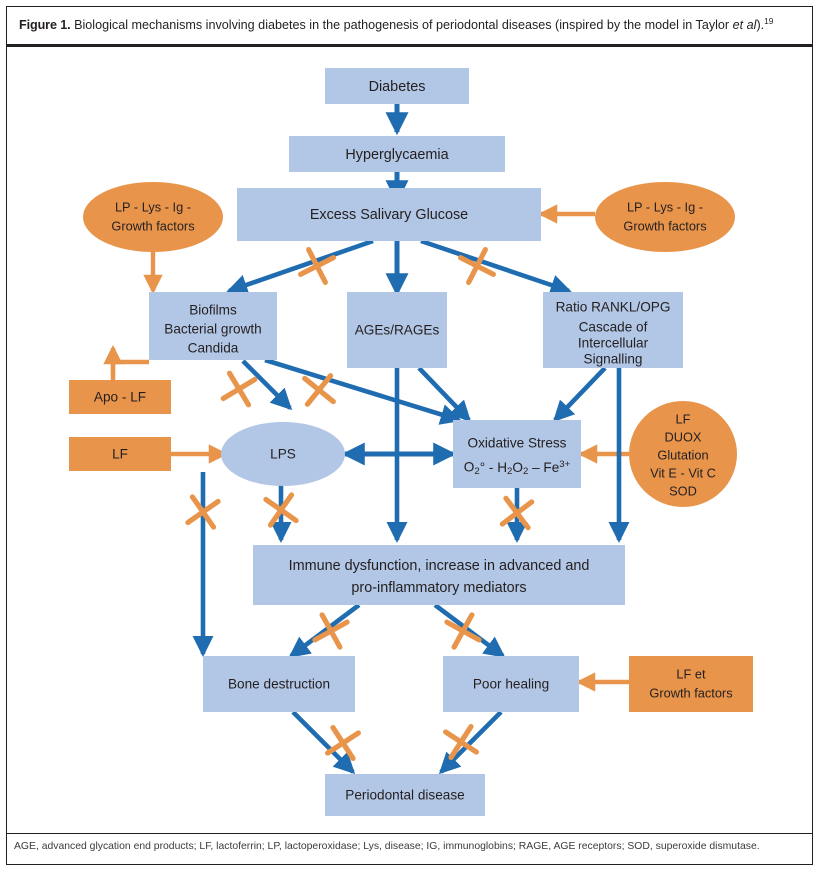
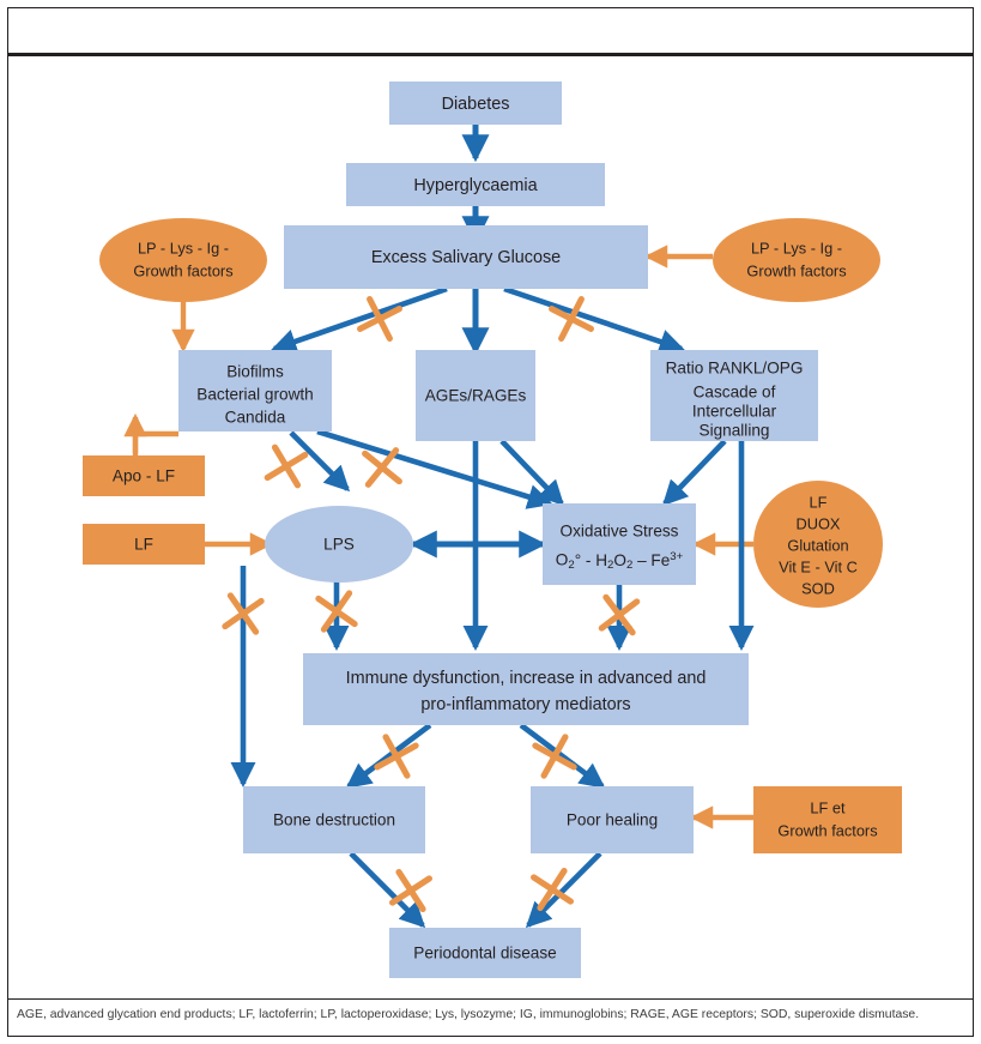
- Figure 1. Biological mechanisms involving diabetes in the pathogenesis of periodontal diseases (inspired by the model in Taylor et al).19
  Diabetes
  Hyperglycaemia
  Excess Salivary Glucose
  LP - Lys - Ig -
  Growth factors
  LP - Lys - Ig -
  Growth factors
  Biofilms
  Bacterial growth
  Candida
  AGEs/RAGEs
  Ratio RANKL/OPG
  Cascade of
  Intercellular
  Signalling
  Apo - LF
  LF
  LPS
  Oxidative Stress
  O2° - H2O2 – Fe3+
  LF
  DUOX
  Glutation
  Vit E - Vit C
  SOD
  Immune dysfunction, increase in advanced and
  pro-inflammatory mediators
  Bone destruction
  Poor healing
  LF et
  Growth factors
  Periodontal disease
- AGE, advanced glycation end products; LF, lactoferrin; LP, lactoperoxidase; Lys, disease; IG, immunoglobins; RAGE, AGE receptors; SOD, superoxide dismutase.
+ AGE, advanced glycation end products; LF, lactoferrin; LP, lactoperoxidase; Lys, lysozyme; IG, immunoglobins; RAGE, AGE receptors; SOD, superoxide dismutase.
